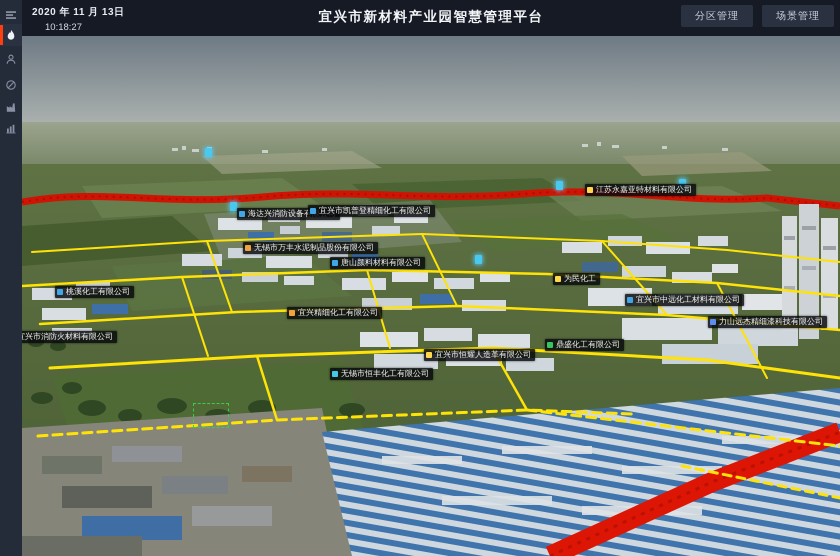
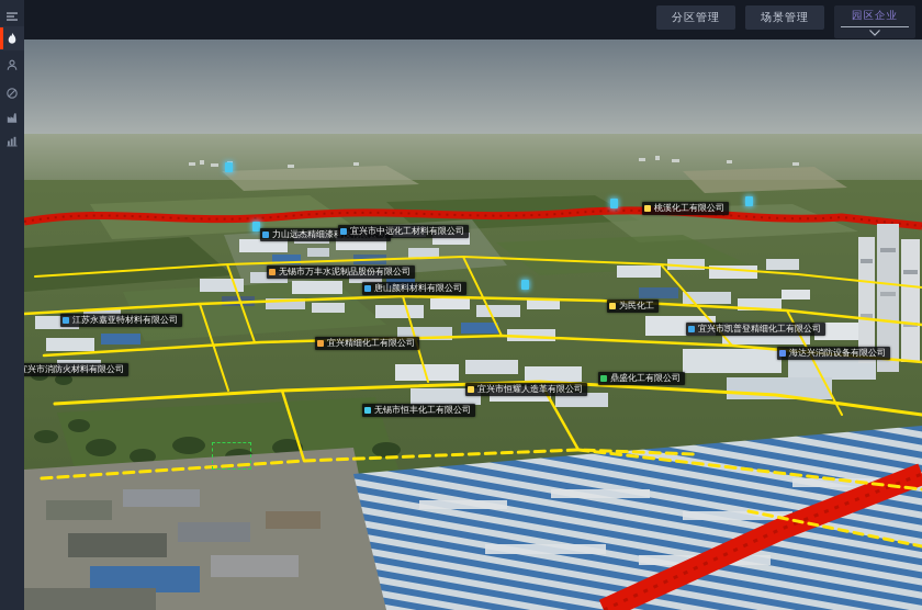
- 2020 年 11 月 13日
- 10:18:27
- 宜兴市新材料产业园智慧管理平台
  分区管理
  场景管理
+ 园区企业
- 海达兴消防设备有限公司
+ 力山远杰精细漆科技有限公司
- 宜兴市凯普登精细化工有限公司
+ 宜兴市中远化工材料有限公司
  无锡市万丰水泥制品股份有限公司
  唐山颜料材料有限公司
  宜兴精细化工有限公司
- 桃溪化工有限公司
+ 江苏永嘉亚特材料有限公司
  兴市消防火材料有限公司
- 江苏永嘉亚特材料有限公司
+ 桃溪化工有限公司
  为民化工
- 宜兴市中远化工材料有限公司
+ 宜兴市凯普登精细化工有限公司
- 力山远杰精细漆科技有限公司
+ 海达兴消防设备有限公司
  宜兴市恒耀人造革有限公司
  鼎盛化工有限公司
  无锡市恒丰化工有限公司
